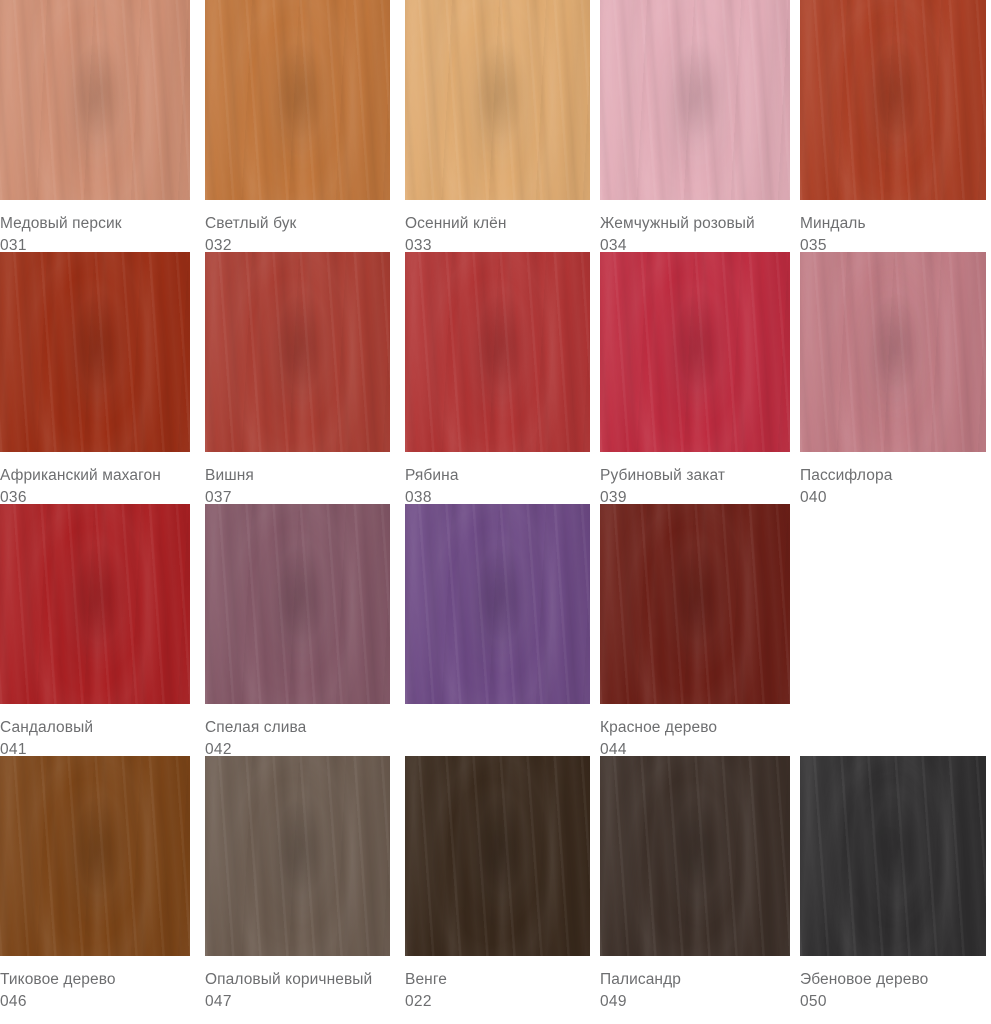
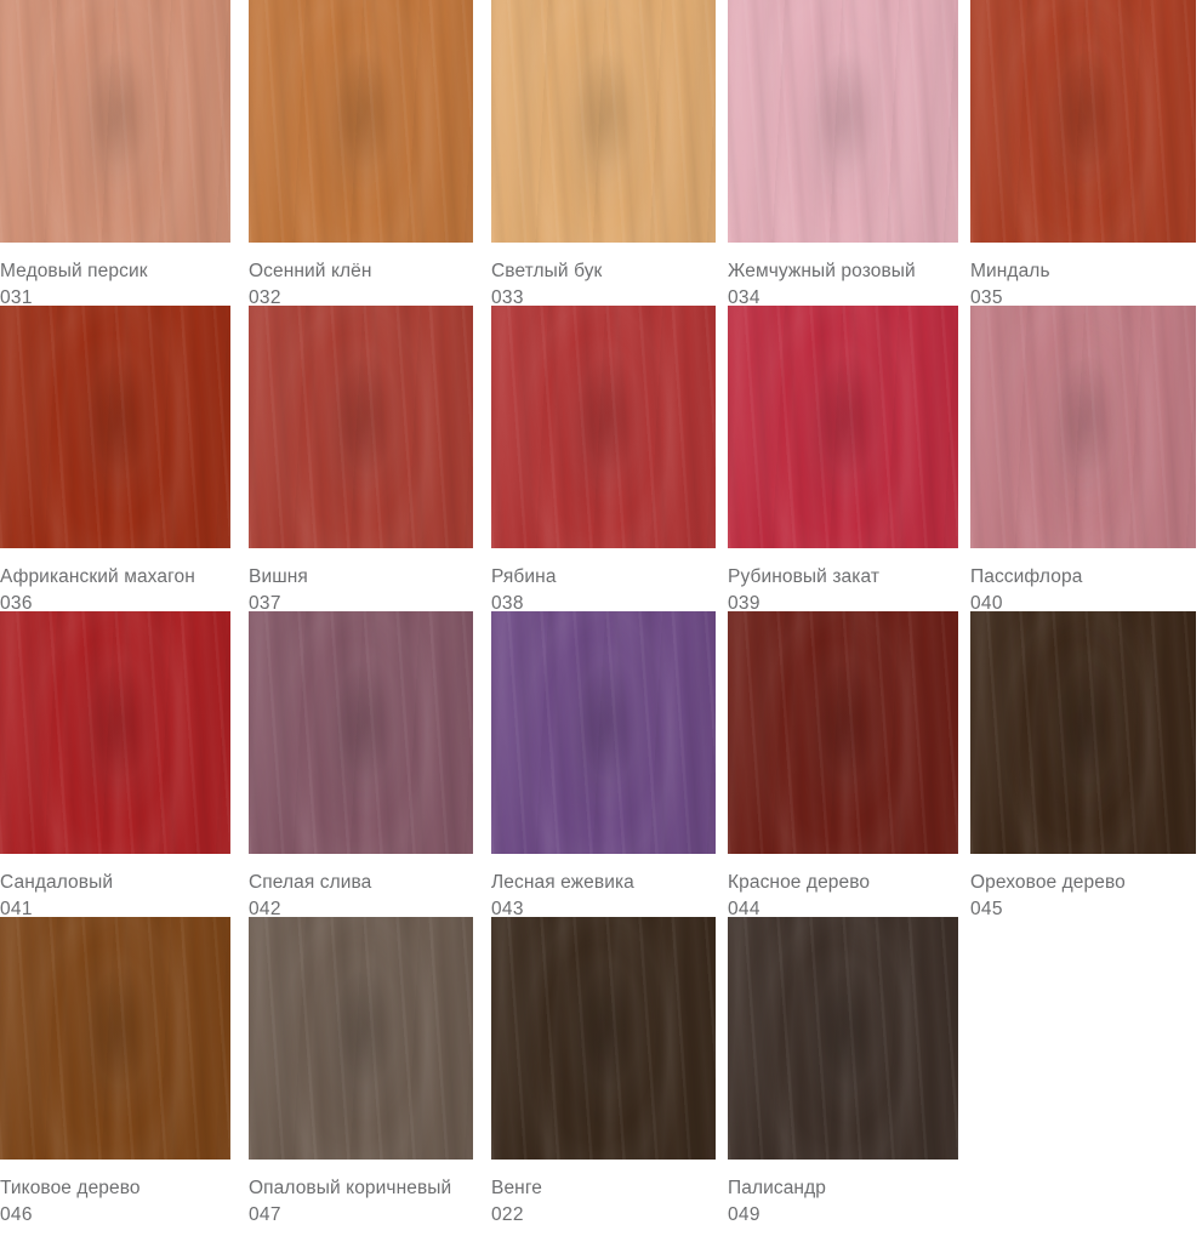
  Медовый персик
  031
- Светлый бук
+ Осенний клён
  032
- Осенний клён
+ Светлый бук
  033
  Жемчужный розовый
  034
  Миндаль
  035
  Африканский махагон
  036
  Вишня
  037
  Рябина
  038
  Рубиновый закат
  039
  Пассифлора
  040
  Сандаловый
  041
  Спелая слива
  042
+ Лесная ежевика
+ 043
  Красное дерево
  044
+ Ореховое дерево
+ 045
  Тиковое дерево
  046
  Опаловый коричневый
  047
  Венге
  022
  Палисандр
  049
- Эбеновое дерево
- 050
